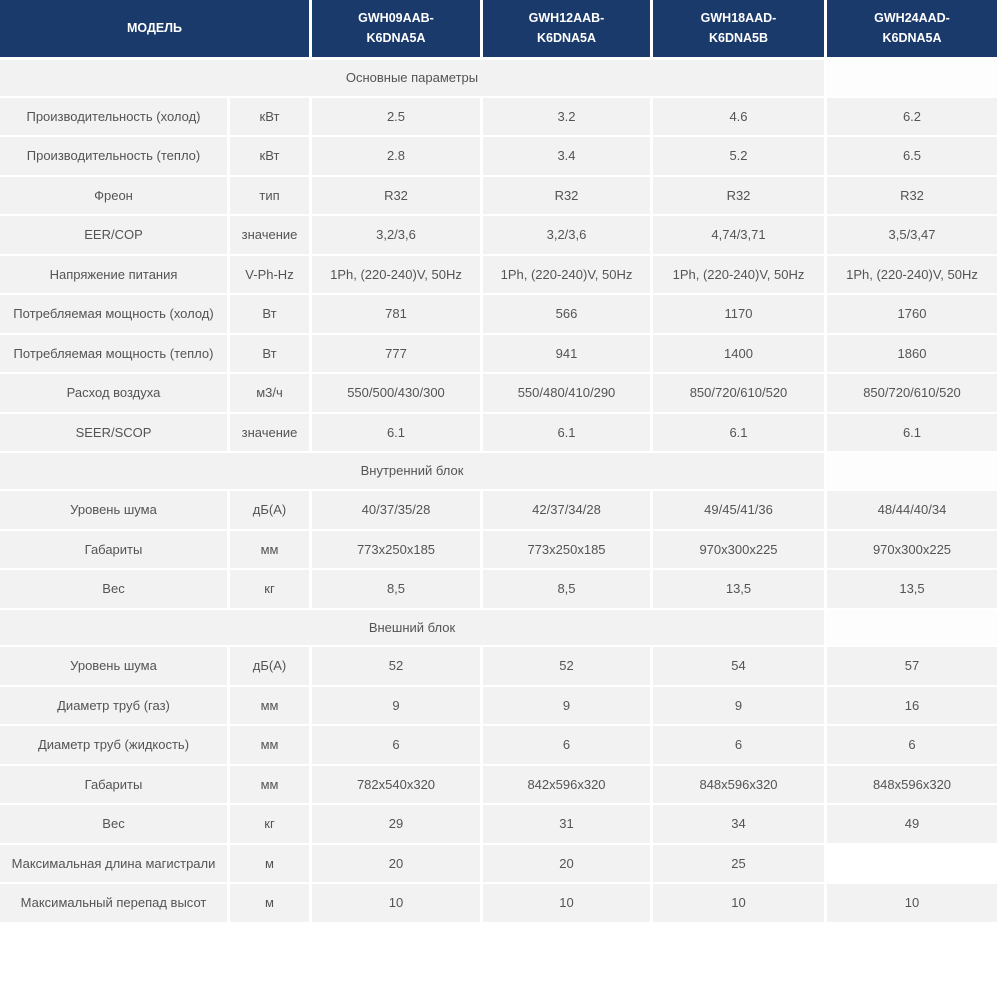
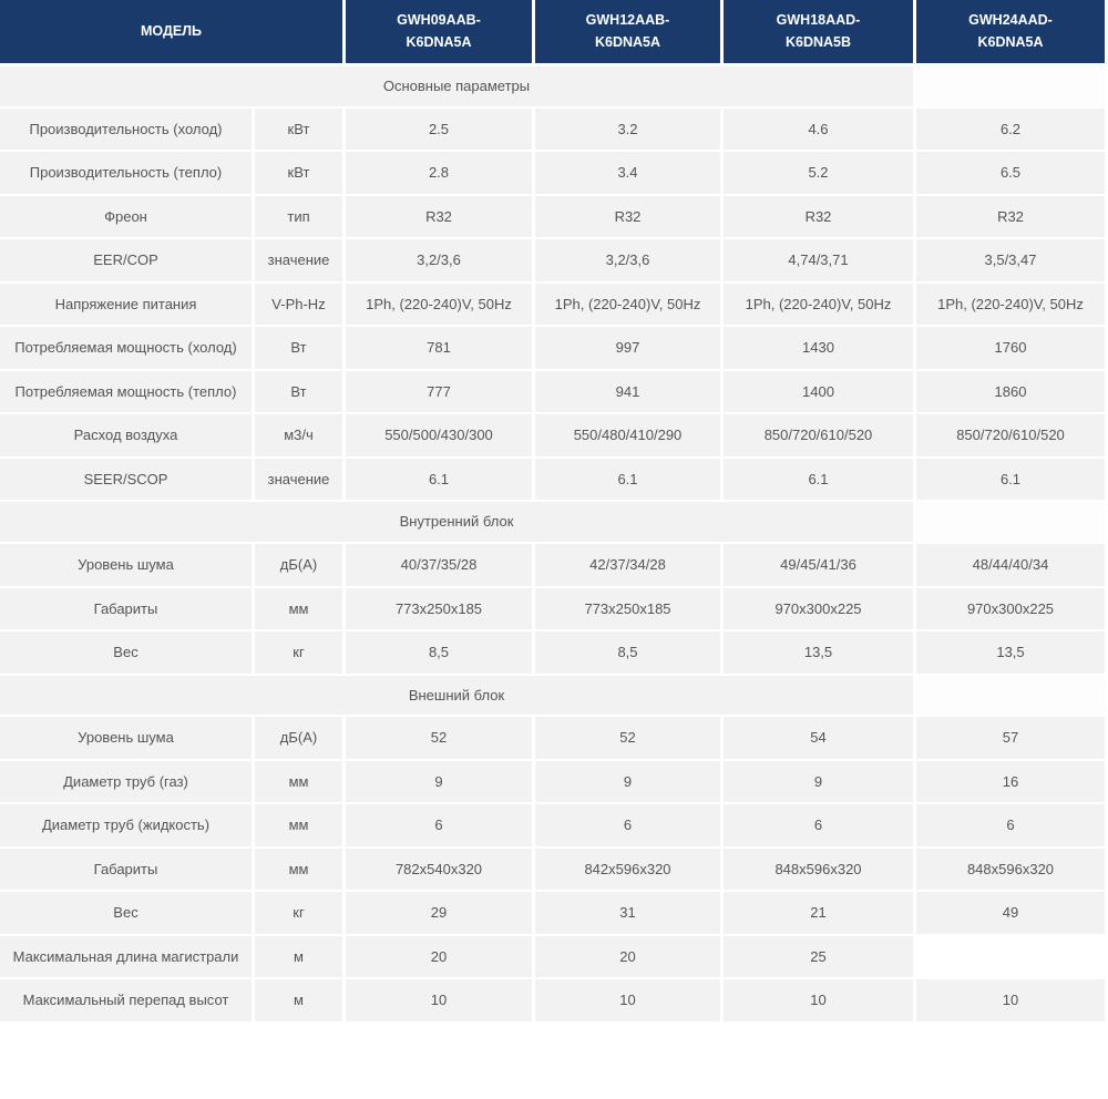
  МОДЕЛЬ
  GWH09AAB-
  K6DNA5A
  GWH12AAB-
  K6DNA5A
  GWH18AAD-
  K6DNA5B
  GWH24AAD-
  K6DNA5A
  Основные параметры
  Производительность (холод)
  кВт
  2.5
  3.2
  4.6
  6.2
  Производительность (тепло)
  кВт
  2.8
  3.4
  5.2
  6.5
  Фреон
  тип
  R32
  R32
  R32
  R32
  EER/COP
  значение
  3,2/3,6
  3,2/3,6
  4,74/3,71
  3,5/3,47
  Напряжение питания
  V-Ph-Hz
  1Ph, (220-240)V, 50Hz
  1Ph, (220-240)V, 50Hz
  1Ph, (220-240)V, 50Hz
  1Ph, (220-240)V, 50Hz
  Потребляемая мощность (холод)
  Вт
  781
- 566
+ 997
- 1170
+ 1430
  1760
  Потребляемая мощность (тепло)
  Вт
  777
  941
  1400
  1860
  Расход воздуха
  м3/ч
  550/500/430/300
  550/480/410/290
  850/720/610/520
  850/720/610/520
  SEER/SCOP
  значение
  6.1
  6.1
  6.1
  6.1
  Внутренний блок
  Уровень шума
  дБ(А)
  40/37/35/28
  42/37/34/28
  49/45/41/36
  48/44/40/34
  Габариты
  мм
  773x250x185
  773x250x185
  970x300x225
  970x300x225
  Вес
  кг
  8,5
  8,5
  13,5
  13,5
  Внешний блок
  Уровень шума
  дБ(А)
  52
  52
  54
  57
  Диаметр труб (газ)
  мм
  9
  9
  9
  16
  Диаметр труб (жидкость)
  мм
  6
  6
  6
  6
  Габариты
  мм
  782x540x320
  842x596x320
  848x596x320
  848x596x320
  Вес
  кг
  29
  31
- 34
+ 21
  49
  Максимальная длина магистрали
  м
  20
  20
  25
  Максимальный перепад высот
  м
  10
  10
  10
  10
